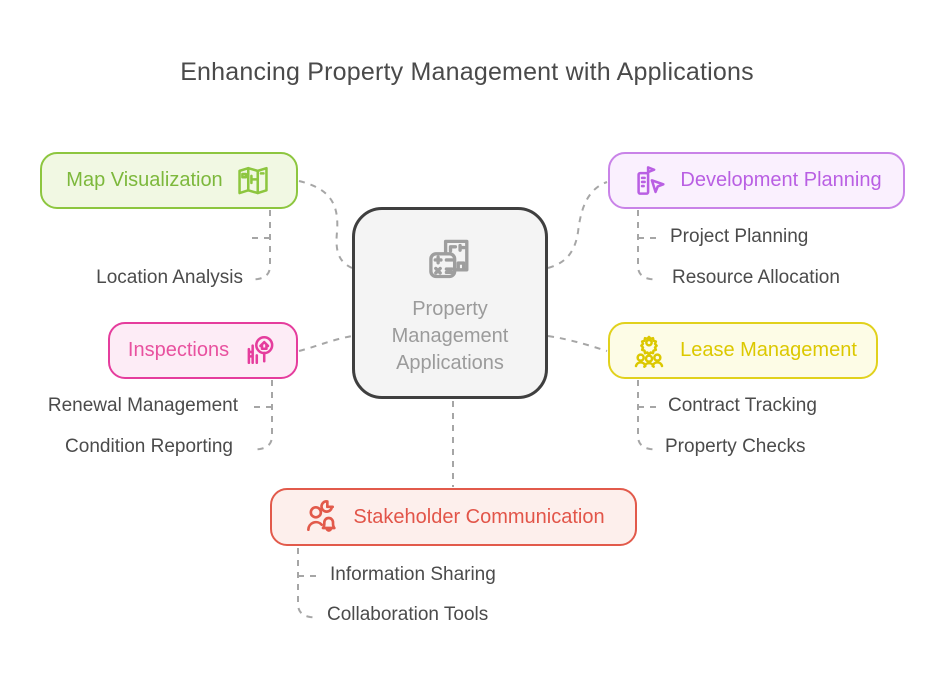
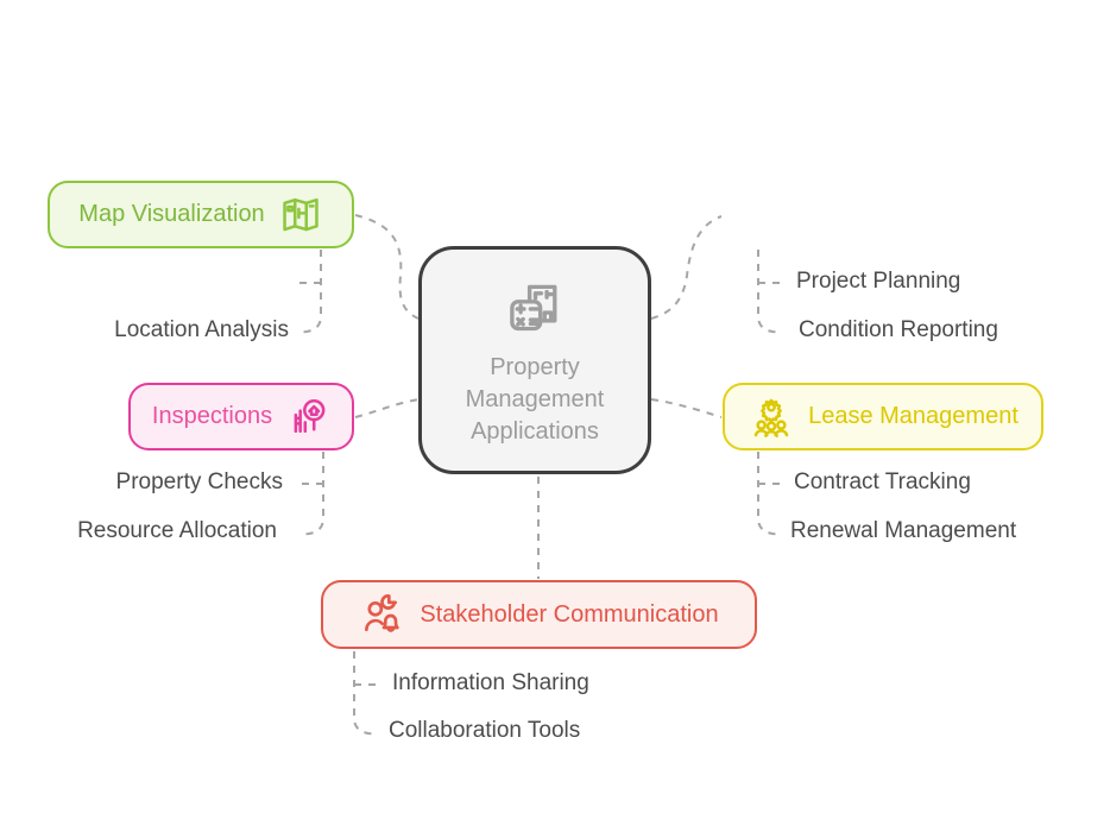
- Enhancing Property Management with Applications
  Property Management Applications
  Map Visualization
- Development Planning
  Inspections
  Lease Management
  Stakeholder Communication
  Location Analysis
  Project Planning
- Resource Allocation
+ Condition Reporting
- Renewal Management
+ Property Checks
- Condition Reporting
+ Resource Allocation
  Contract Tracking
- Property Checks
+ Renewal Management
  Information Sharing
  Collaboration Tools
